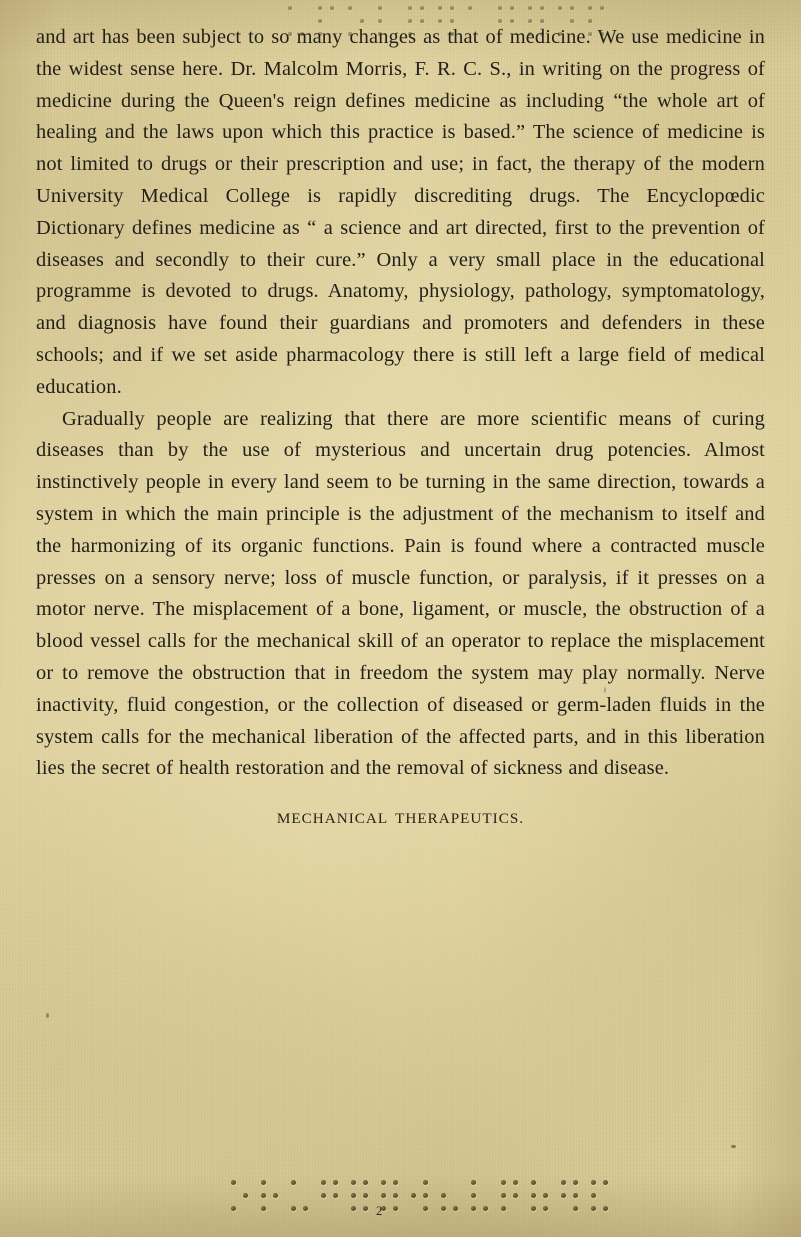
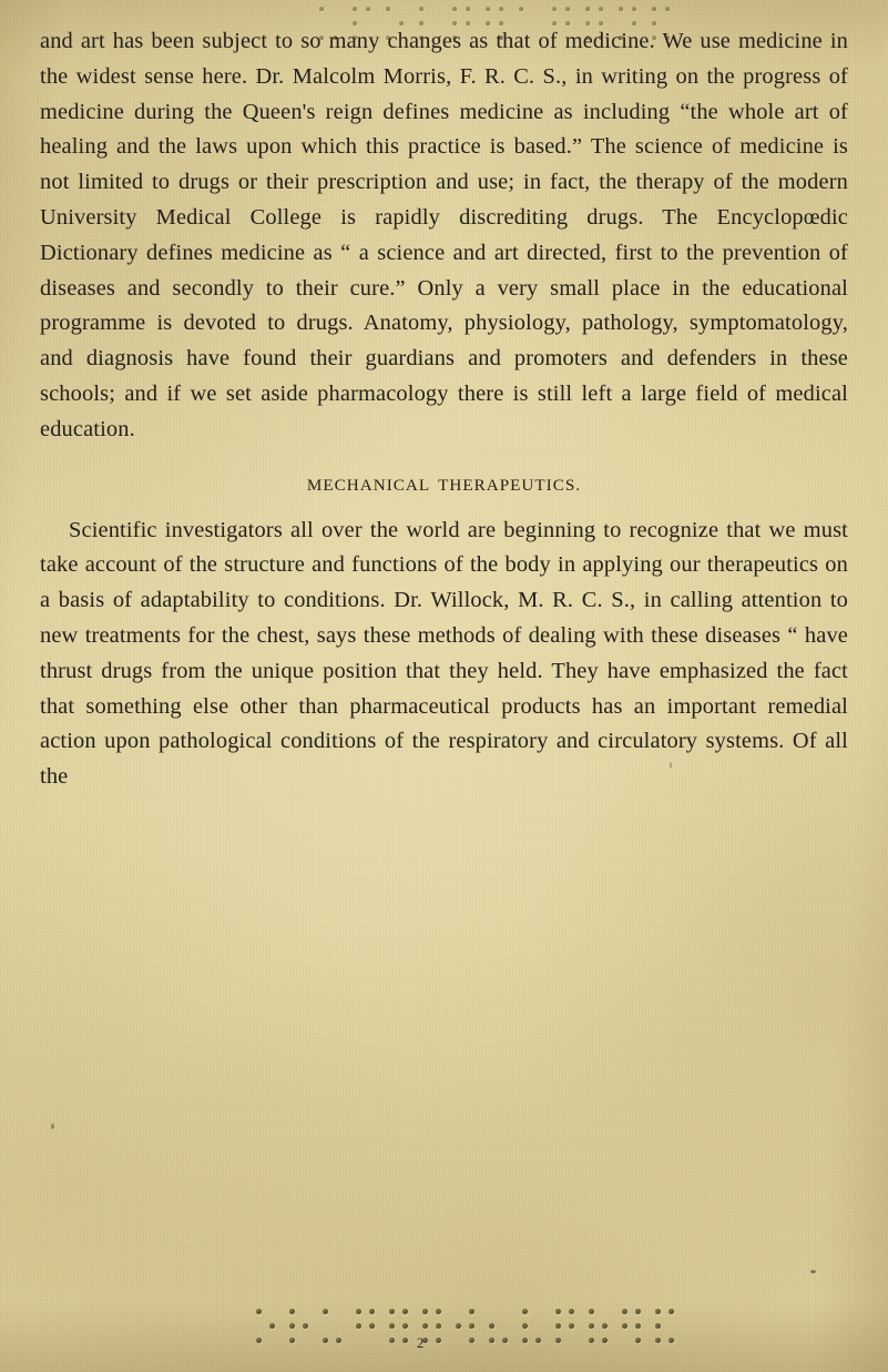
  and art has been subject to so many changes as that of medicine. We use medicine in the widest sense here. Dr. Malcolm Morris, F. R. C. S., in writing on the progress of medicine during the Queen's reign defines medicine as including “the whole art of healing and the laws upon which this practice is based.” The science of medicine is not limited to drugs or their prescription and use; in fact, the therapy of the modern University Medical College is rapidly discrediting drugs. The Encyclopœdic Dictionary defines medicine as “ a science and art directed, first to the prevention of diseases and secondly to their cure.” Only a very small place in the educational programme is devoted to drugs. Anatomy, physiology, pathology, symptomatology, and diagnosis have found their guardians and promoters and defenders in these schools; and if we set aside pharmacology there is still left a large field of medical education.
- Gradually people are realizing that there are more scientific means of curing diseases than by the use of mysterious and uncertain drug potencies. Almost instinctively people in every land seem to be turning in the same direction, towards a system in which the main principle is the adjustment of the mechanism to itself and the harmonizing of its organic functions. Pain is found where a contracted muscle presses on a sensory nerve; loss of muscle function, or paralysis, if it presses on a motor nerve. The misplacement of a bone, ligament, or muscle, the obstruction of a blood vessel calls for the mechanical skill of an operator to replace the misplacement or to remove the obstruction that in freedom the system may play normally. Nerve inactivity, fluid congestion, or the collection of diseased or germ-laden fluids in the system calls for the mechanical liberation of the affected parts, and in this liberation lies the secret of health restoration and the removal of sickness and disease.
  MECHANICAL THERAPEUTICS.
+ Scientific investigators all over the world are beginning to recognize that we must take account of the structure and functions of the body in applying our therapeutics on a basis of adaptability to conditions. Dr. Willock, M. R. C. S., in calling attention to new treatments for the chest, says these methods of dealing with these diseases “ have thrust drugs from the unique position that they held. They have emphasized the fact that something else other than pharmaceutical products has an important remedial action upon pathological conditions of the respiratory and circulatory systems. Of all the
  2
